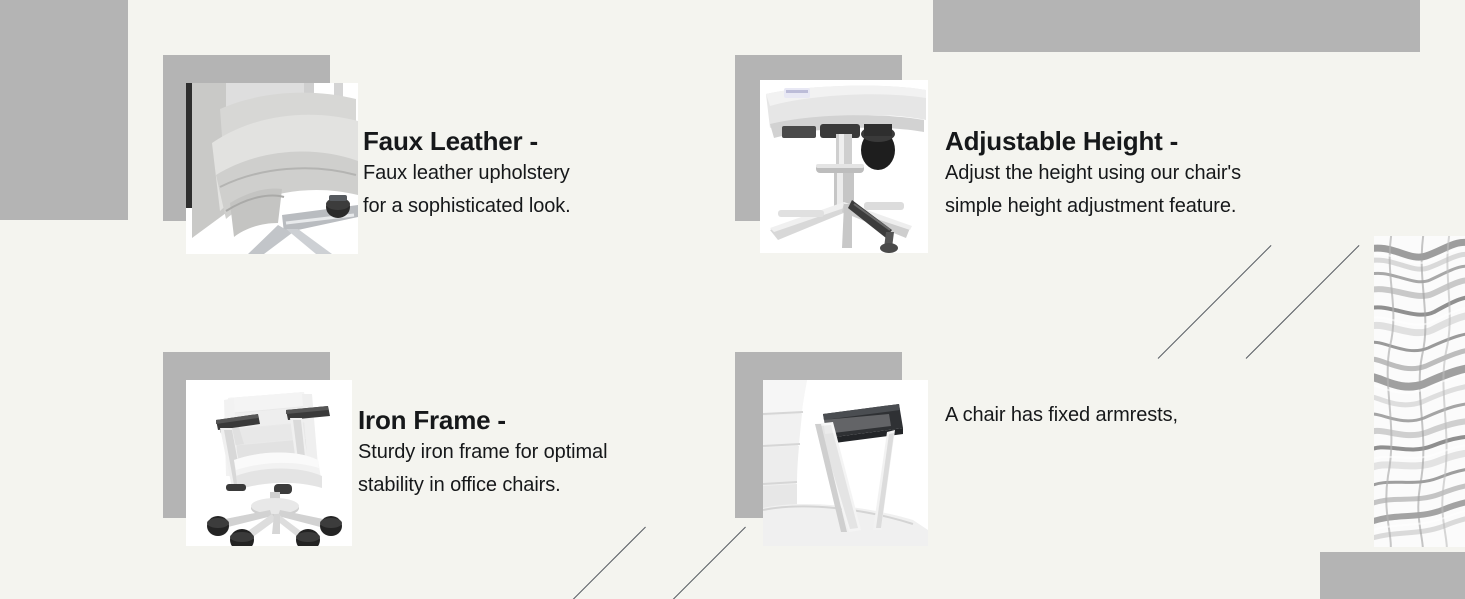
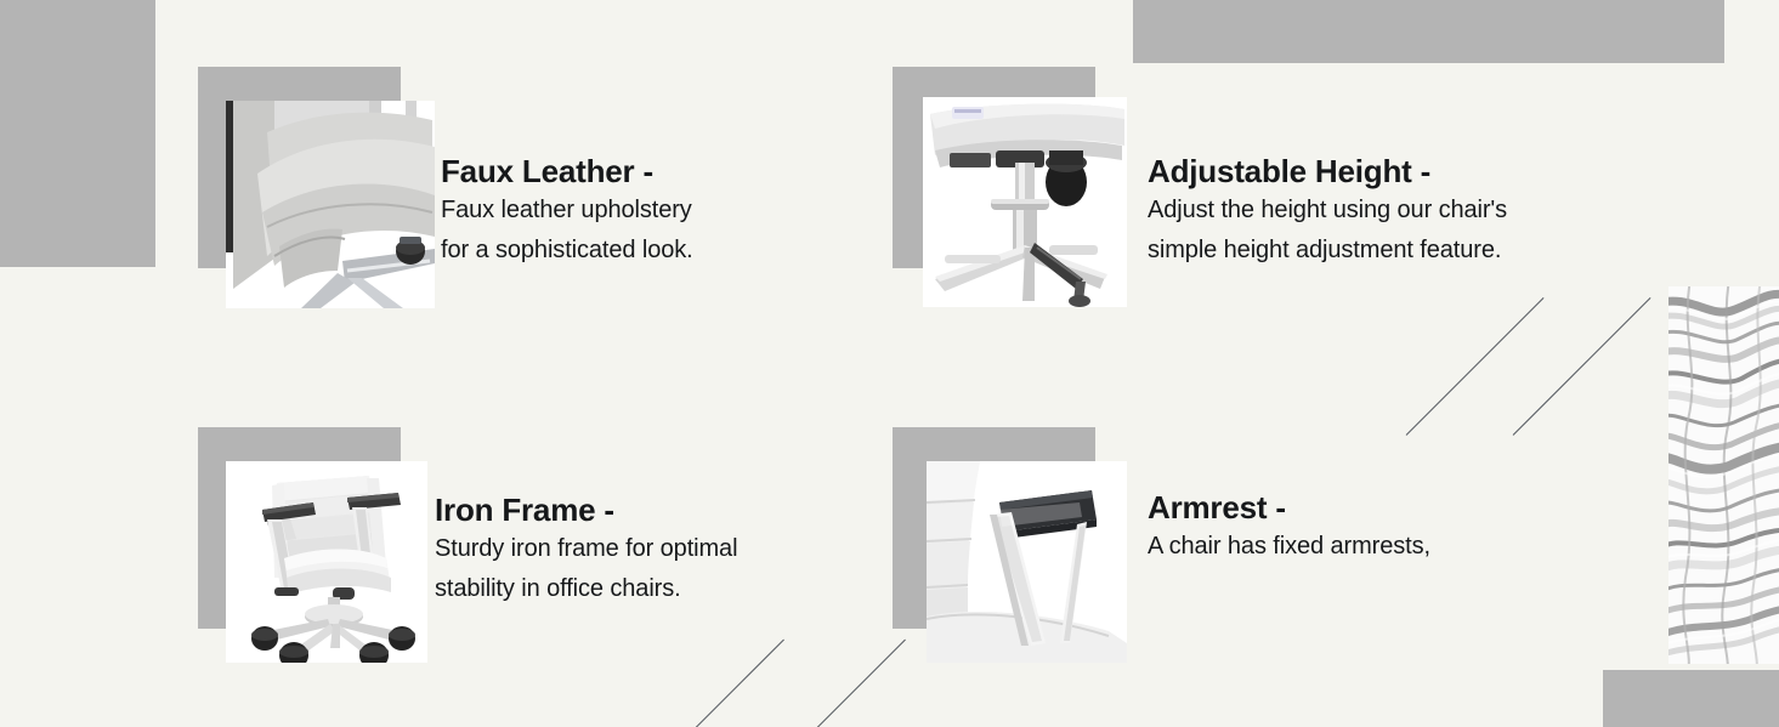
  Faux Leather -
  Faux leather upholstery
  for a sophisticated look.
  Adjustable Height -
  Adjust the height using our chair's
  simple height adjustment feature.
  Iron Frame -
  Sturdy iron frame for optimal
  stability in office chairs.
+ Armrest -
  A chair has fixed armrests,
